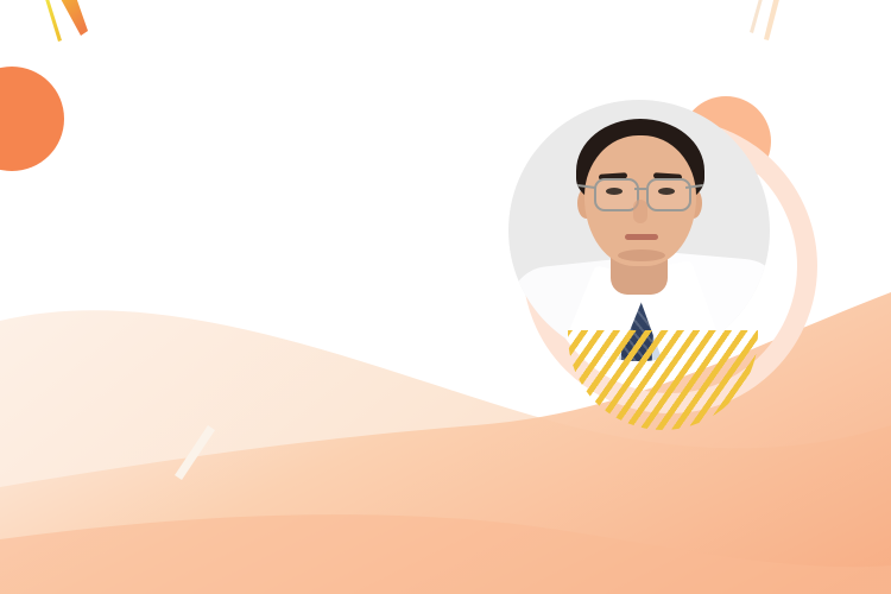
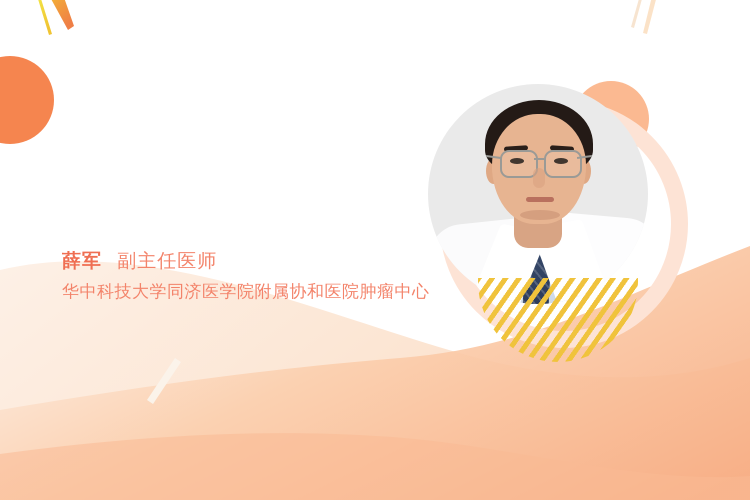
+ 薛军 副主任医师
+ 华中科技大学同济医学院附属协和医院肿瘤中心
